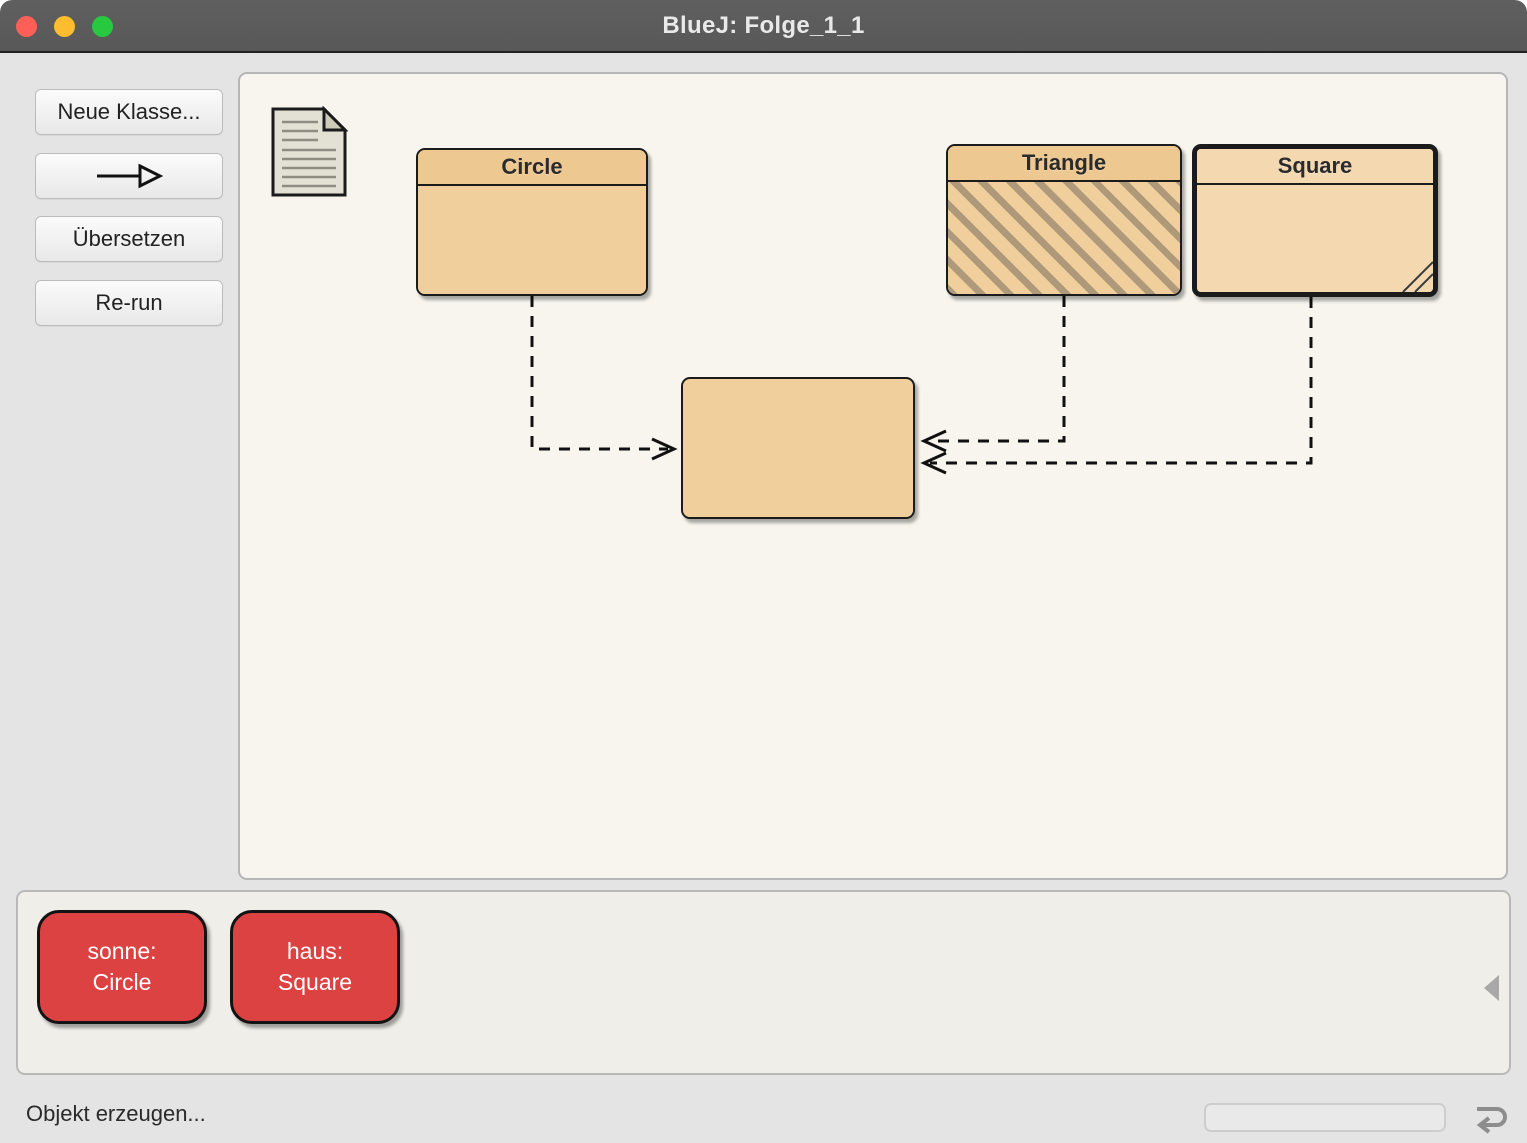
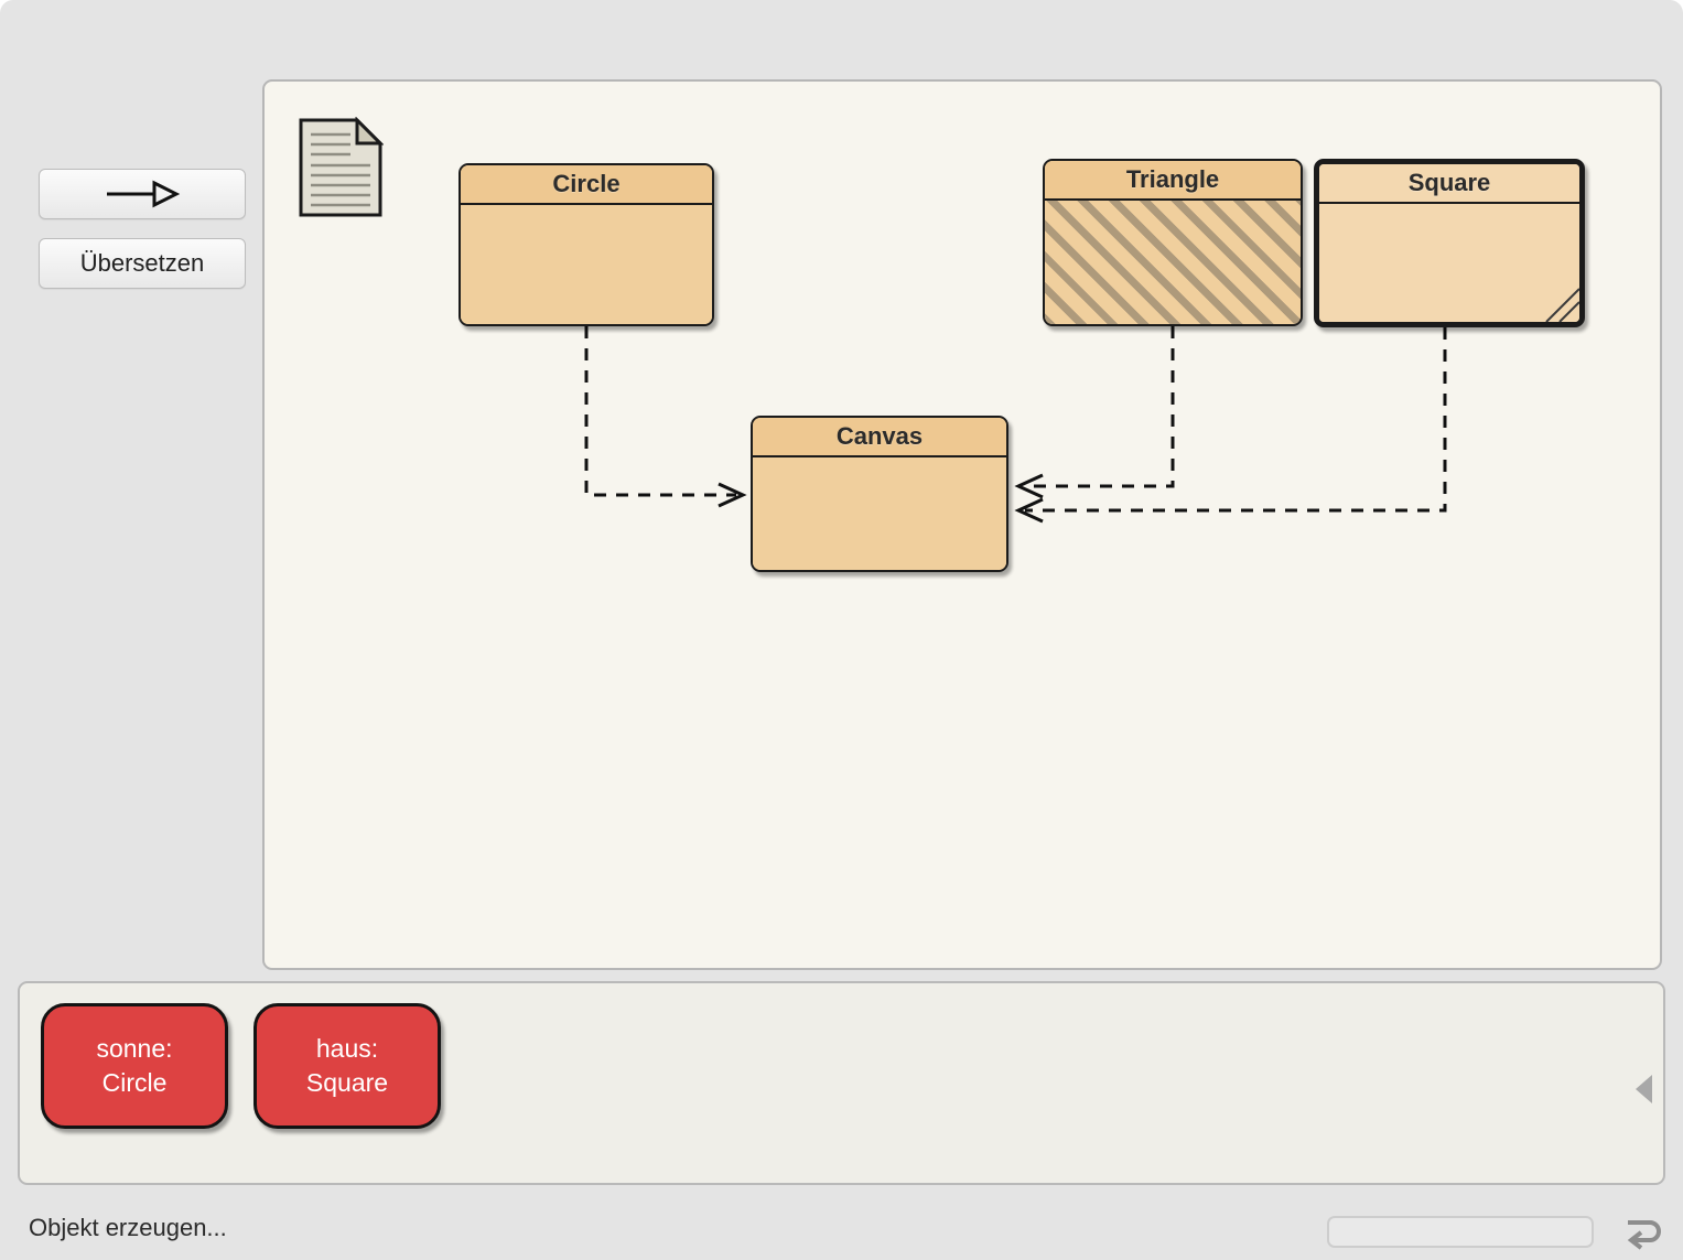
- BlueJ: Folge_1_1
- Neue Klasse...
  Übersetzen
- Re-run
  Circle
  Triangle
  Square
+ Canvas
  sonne:
  Circle
  haus:
  Square
  Objekt erzeugen...
